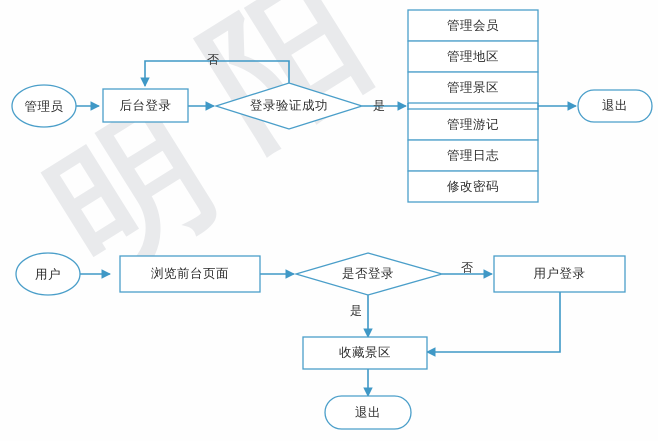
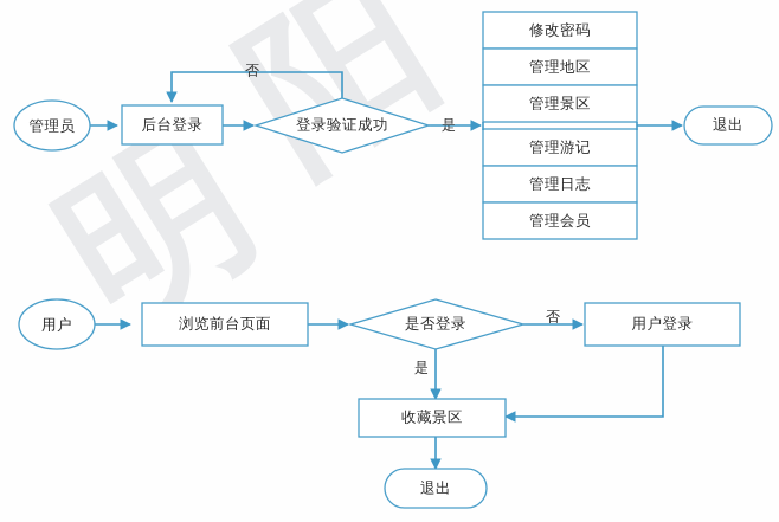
  管理员
  后台登录
  登录验证成功
  否
  是
- 管理会员
+ 修改密码
  管理地区
  管理景区
  管理游记
  管理日志
- 修改密码
+ 管理会员
  退出
  用户
  浏览前台页面
  是否登录
  否
  是
  用户登录
  收藏景区
  退出
